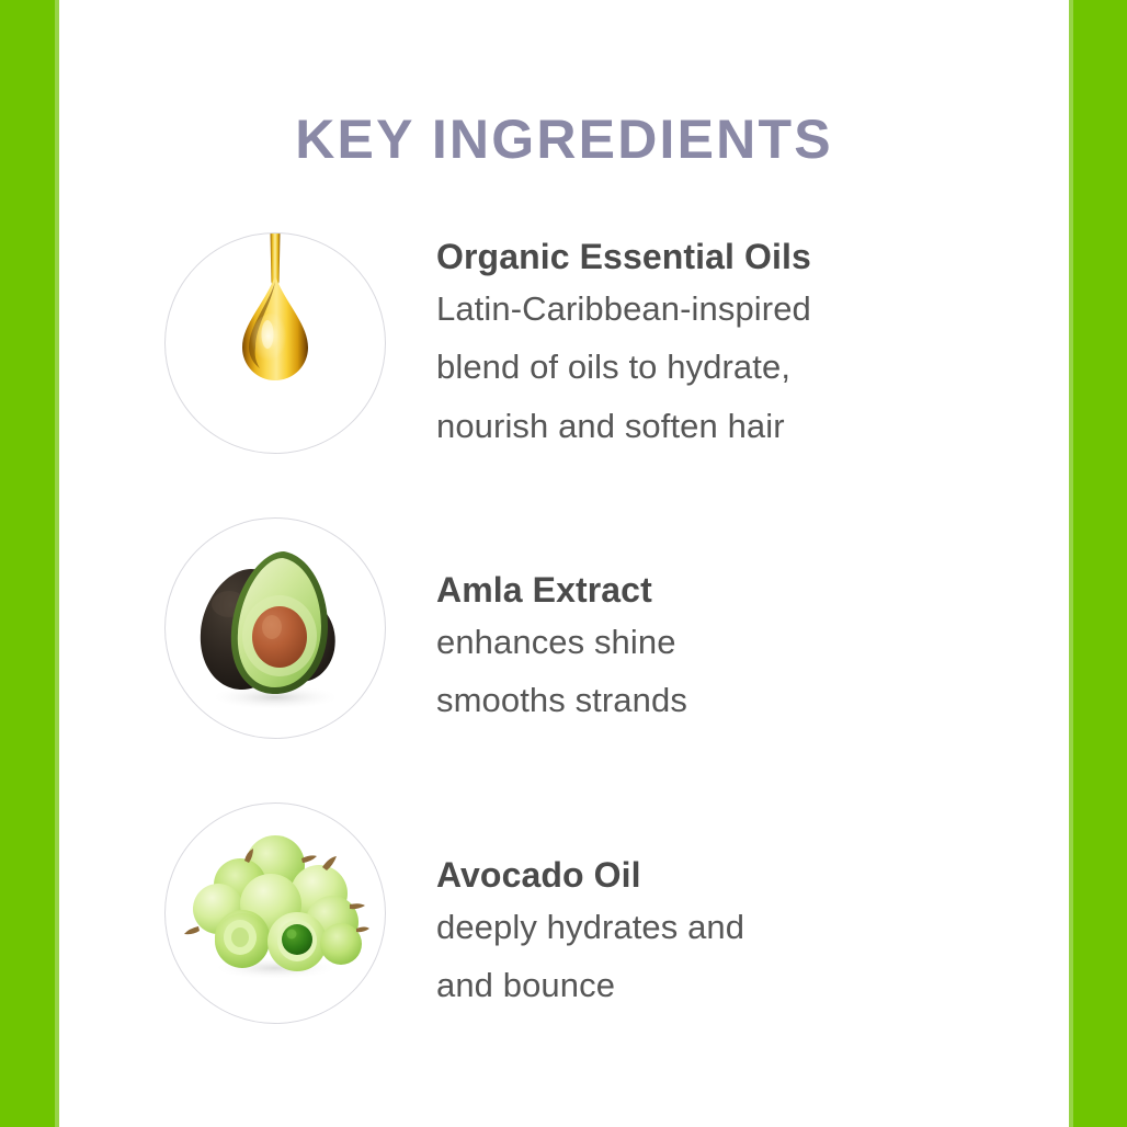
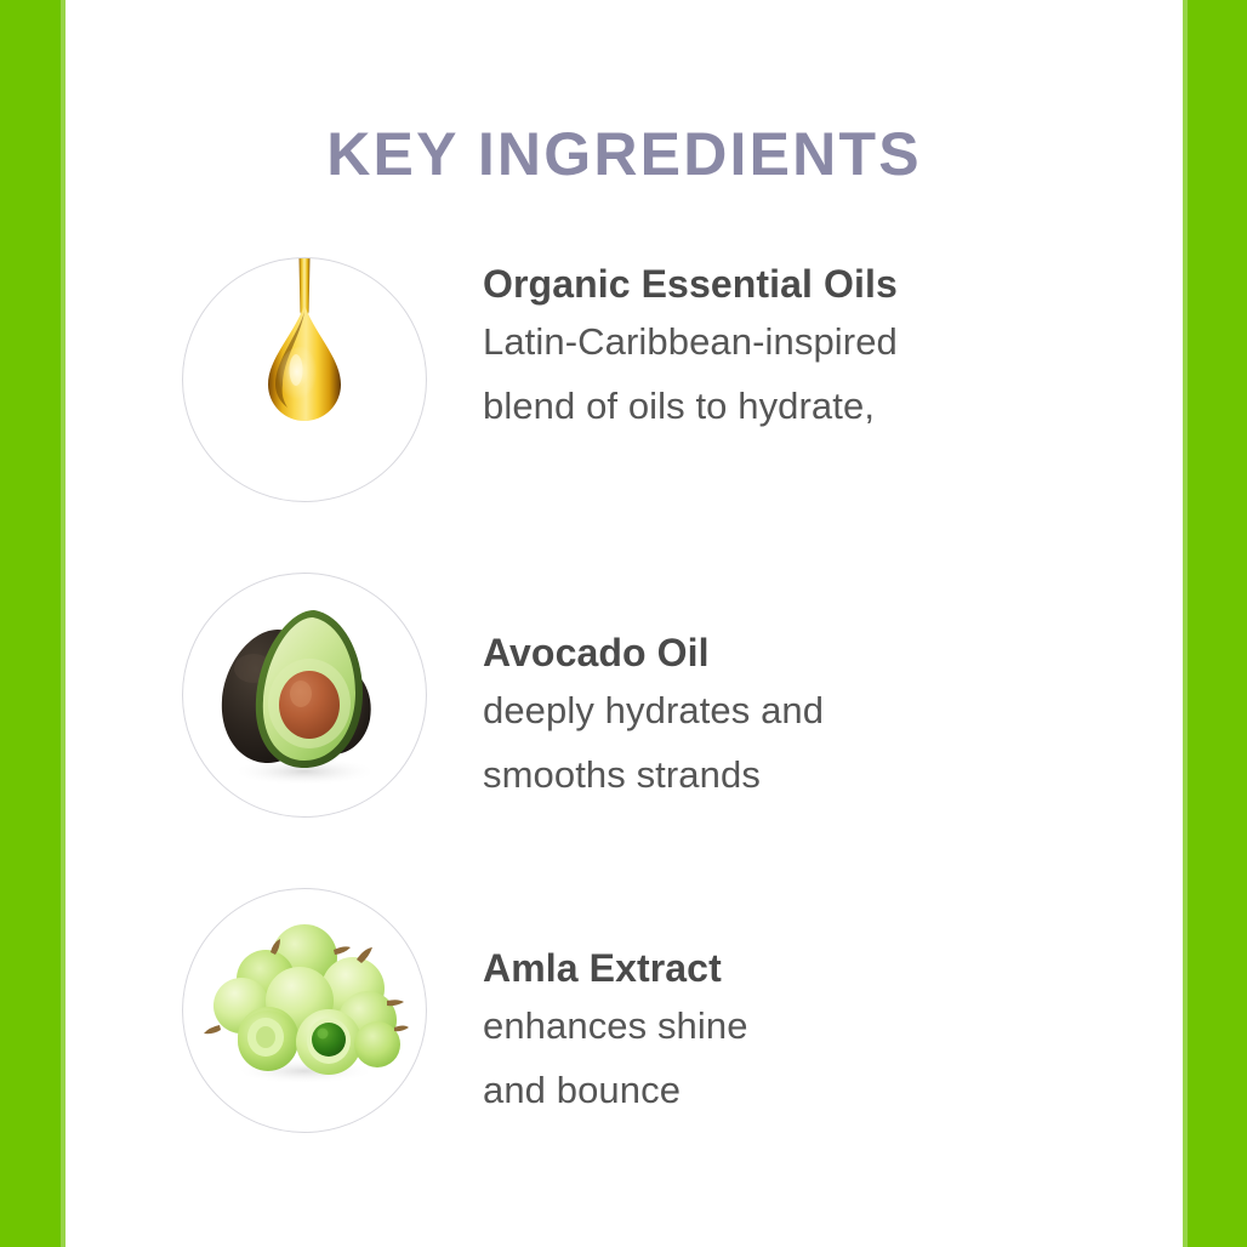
  KEY INGREDIENTS
  Organic Essential Oils
  Latin-Caribbean-inspired
  blend of oils to hydrate,
- nourish and soften hair
- Amla Extract
+ Avocado Oil
- enhances shine
+ deeply hydrates and
  smooths strands
- Avocado Oil
+ Amla Extract
- deeply hydrates and
+ enhances shine
  and bounce
